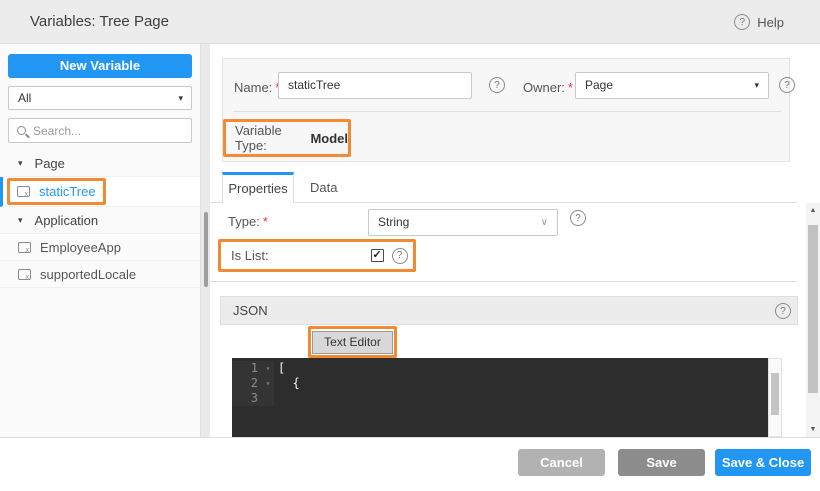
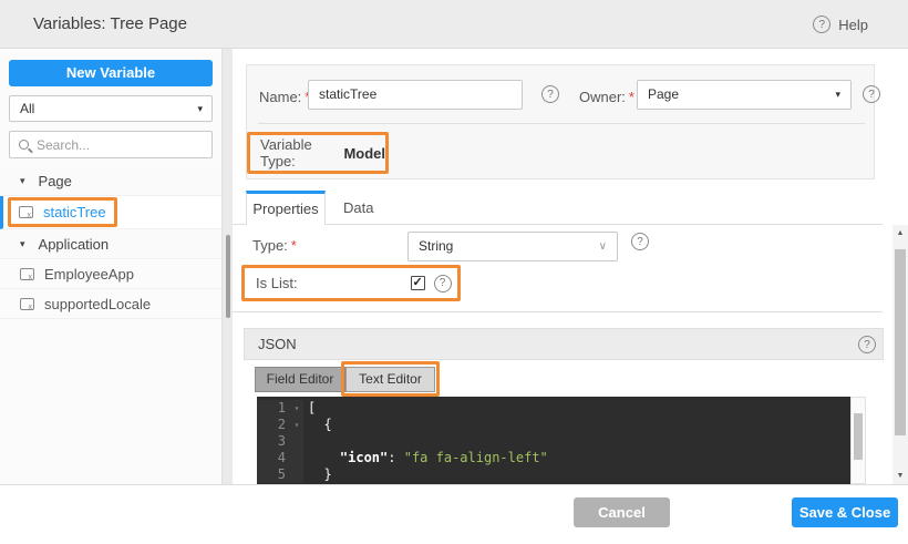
  Variables: Tree Page
  ?
  Help
  New Variable
  All
  ▾
  Search...
  ▾
  Page
  staticTree
  ▾
  Application
  EmployeeApp
  supportedLocale
  Name:
  staticTree
  ?
  Owner: *
  Page
  ▾
  ?
  Variable Type:
  Model
  Properties
  Data
  Type: *
  String
  ∨
  ?
  Is List:
  ✓
  ?
  JSON
  ?
+ Field Editor
  Text Editor
  1
  ▾
  [
  2
  ▾
  {
  3
+ 4
+ "icon": "fa fa-align-left"
+ 5
+ }
  Cancel
- Save
  Save & Close
